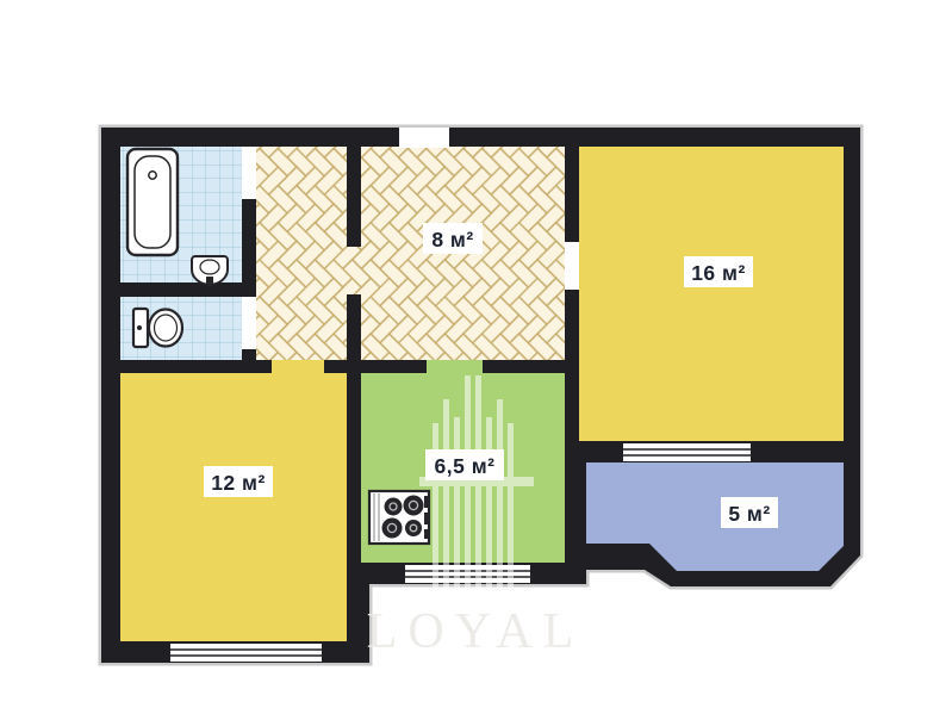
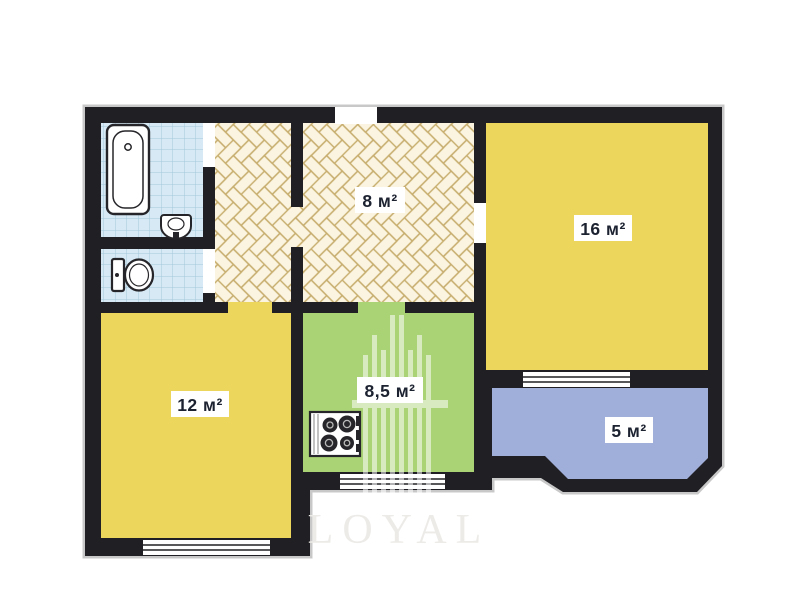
  LOYAL
  8 м²
  16 м²
  12 м²
- 6,5 м²
+ 8,5 м²
  5 м²
